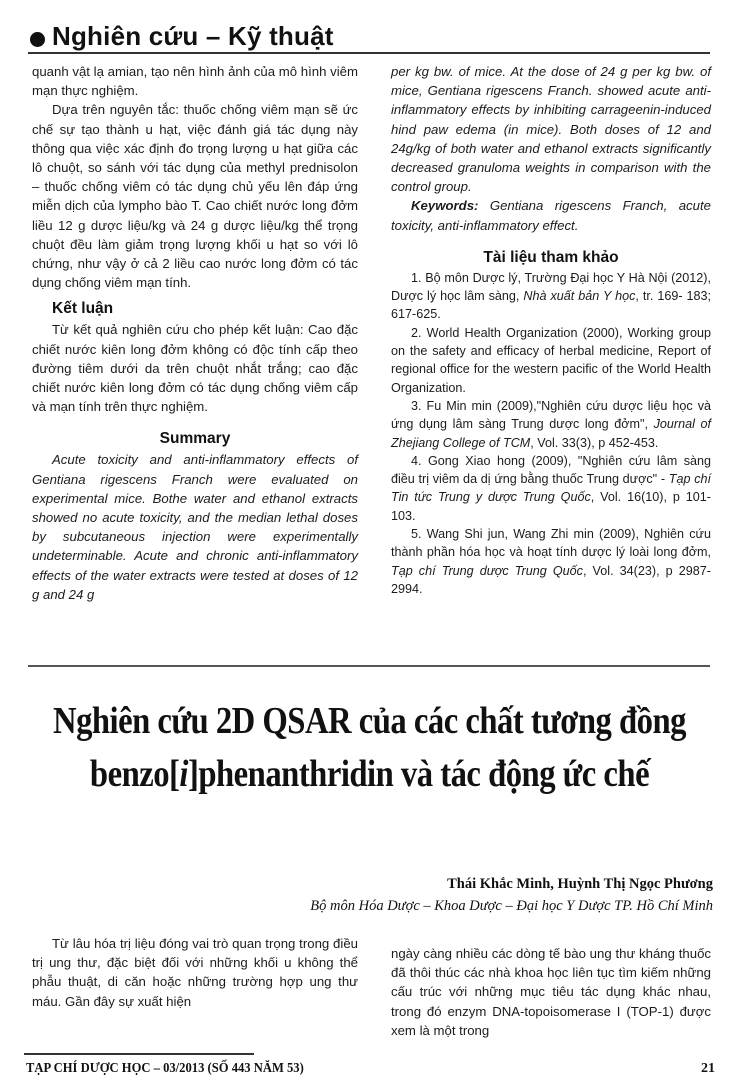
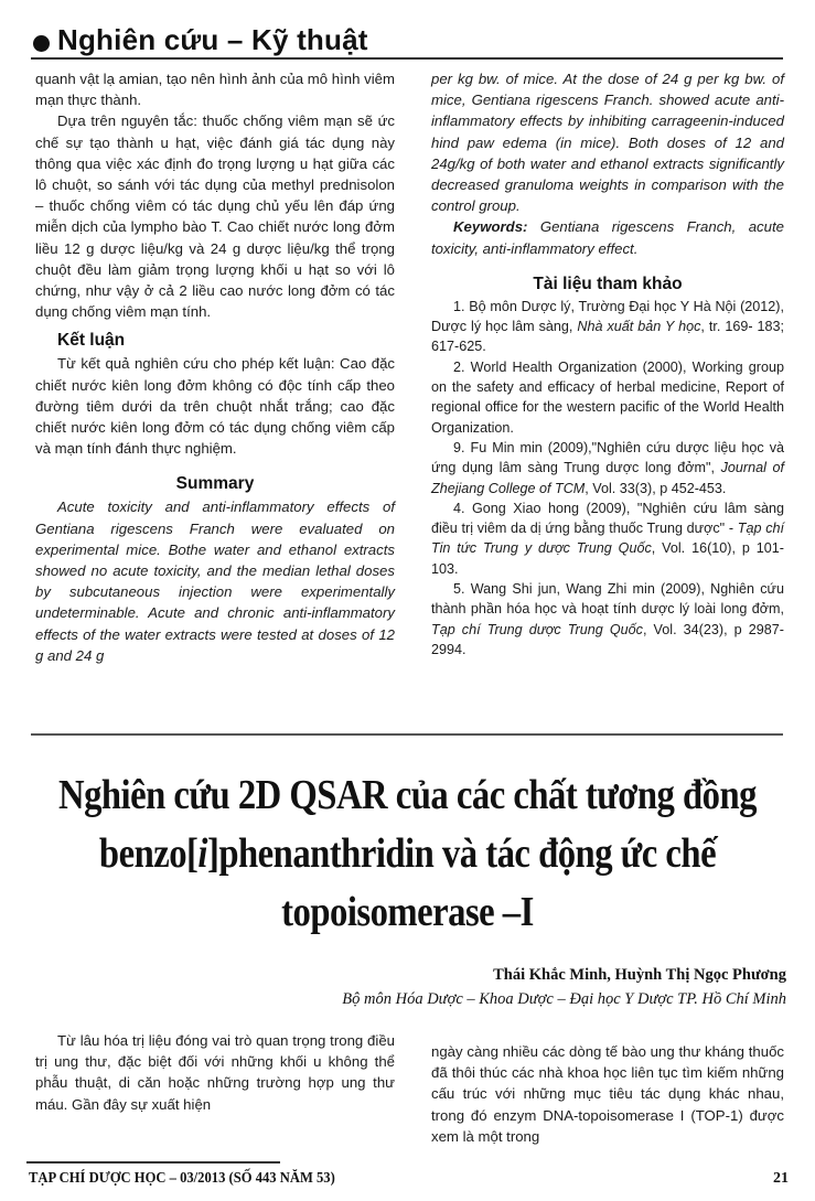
  Nghiên cứu – Kỹ thuật
- quanh vật lạ amian, tạo nên hình ảnh của mô hình viêm mạn thực nghiệm.
+ quanh vật lạ amian, tạo nên hình ảnh của mô hình viêm mạn thực thành.
  Dựa trên nguyên tắc: thuốc chống viêm mạn sẽ ức chế sự tạo thành u hạt, việc đánh giá tác dụng này thông qua việc xác định đo trọng lượng u hạt giữa các lô chuột, so sánh với tác dụng của methyl prednisolon – thuốc chống viêm có tác dụng chủ yếu lên đáp ứng miễn dịch của lympho bào T. Cao chiết nước long đởm liều 12 g dược liệu/kg và 24 g dược liệu/kg thể trọng chuột đều làm giảm trọng lượng khối u hạt so với lô chứng, như vậy ở cả 2 liều cao nước long đởm có tác dụng chống viêm mạn tính.
  Kết luận
- Từ kết quả nghiên cứu cho phép kết luận: Cao đặc chiết nước kiên long đởm không có độc tính cấp theo đường tiêm dưới da trên chuột nhắt trắng; cao đặc chiết nước kiên long đởm có tác dụng chống viêm cấp và mạn tính trên thực nghiệm.
+ Từ kết quả nghiên cứu cho phép kết luận: Cao đặc chiết nước kiên long đởm không có độc tính cấp theo đường tiêm dưới da trên chuột nhắt trắng; cao đặc chiết nước kiên long đởm có tác dụng chống viêm cấp và mạn tính đánh thực nghiệm.
  Summary
  Acute toxicity and anti-inflammatory effects of Gentiana rigescens Franch were evaluated on experimental mice. Bothe water and ethanol extracts showed no acute toxicity, and the median lethal doses by subcutaneous injection were experimentally undeterminable. Acute and chronic anti-inflammatory effects of the water extracts were tested at doses of 12 g and 24 g
  per kg bw. of mice. At the dose of 24 g per kg bw. of mice, Gentiana rigescens Franch. showed acute anti-inflammatory effects by inhibiting carrageenin-induced hind paw edema (in mice). Both doses of 12 and 24g/kg of both water and ethanol extracts significantly decreased granuloma weights in comparison with the control group.
  Keywords: Gentiana rigescens Franch, acute toxicity, anti-inflammatory effect.
  Tài liệu tham khảo
  1. Bộ môn Dược lý, Trường Đại học Y Hà Nội (2012), Dược lý học lâm sàng, Nhà xuất bản Y học, tr. 169- 183; 617-625.
  2. World Health Organization (2000), Working group on the safety and efficacy of herbal medicine, Report of regional office for the western pacific of the World Health Organization.
- 3. Fu Min min (2009),"Nghiên cứu dược liệu học và ứng dụng lâm sàng Trung dược long đởm", Journal of Zhejiang College of TCM, Vol. 33(3), p 452-453.
+ 9. Fu Min min (2009),"Nghiên cứu dược liệu học và ứng dụng lâm sàng Trung dược long đởm", Journal of Zhejiang College of TCM, Vol. 33(3), p 452-453.
  4. Gong Xiao hong (2009), "Nghiên cứu lâm sàng điều trị viêm da dị ứng bằng thuốc Trung dược" - Tạp chí Tin tức Trung y dược Trung Quốc, Vol. 16(10), p 101-103.
  5. Wang Shi jun, Wang Zhi min (2009), Nghiên cứu thành phần hóa học và hoạt tính dược lý loài long đởm, Tạp chí Trung dược Trung Quốc, Vol. 34(23), p 2987-2994.
  Nghiên cứu 2D QSAR của các chất tương đồng
  benzo[i]phenanthridin và tác động ức chế
+ topoisomerase –I
  Thái Khắc Minh, Huỳnh Thị Ngọc Phương
  Bộ môn Hóa Dược – Khoa Dược – Đại học Y Dược TP. Hồ Chí Minh
  Từ lâu hóa trị liệu đóng vai trò quan trọng trong điều trị ung thư, đặc biệt đối với những khối u không thể phẫu thuật, di căn hoặc những trường hợp ung thư máu. Gần đây sự xuất hiện
  ngày càng nhiều các dòng tế bào ung thư kháng thuốc đã thôi thúc các nhà khoa học liên tục tìm kiếm những cấu trúc với những mục tiêu tác dụng khác nhau, trong đó enzym DNA-topoisomerase I (TOP-1) được xem là một trong
  TẠP CHÍ DƯỢC HỌC – 03/2013 (SỐ 443 NĂM 53)
  21
